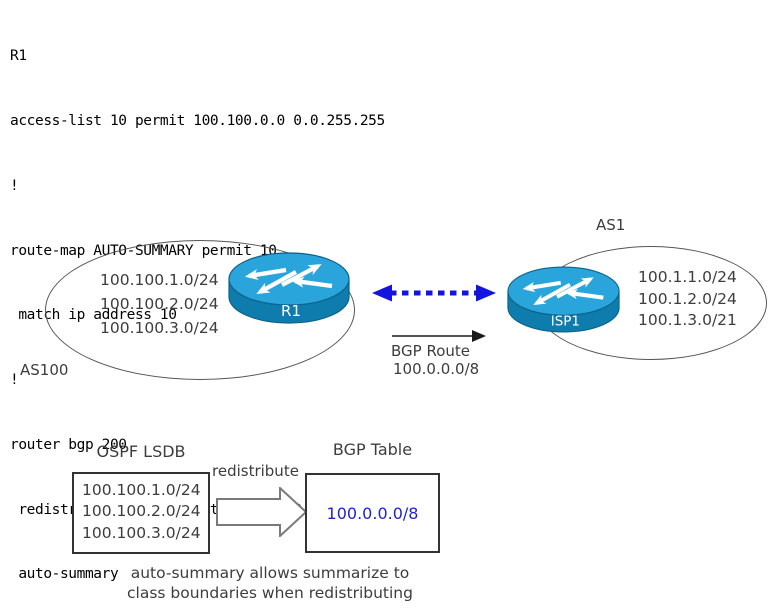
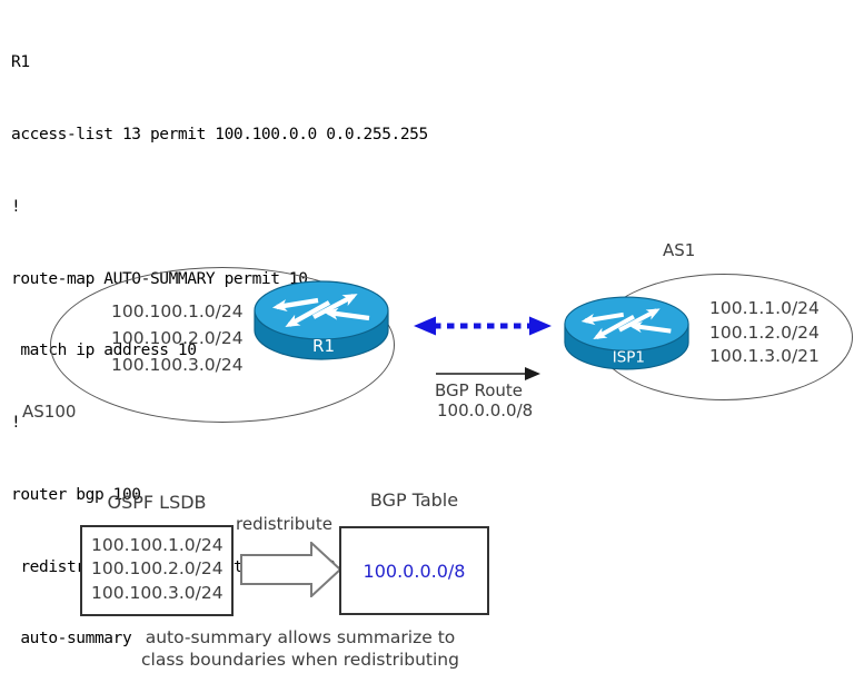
  R1
- access-list 10 permit 100.100.0.0 0.0.255.255
+ access-list 13 permit 100.100.0.0 0.0.255.255
  !
  route-map AUTO-SUMMARY permit 10
  match ip address 10
  !
- router bgp 200
+ router bgp 100
  auto-summary
  AS100
  AS1
  100.100.1.0/24
  100.100.2.0/24
  100.100.3.0/24
  100.1.1.0/24
  100.1.2.0/24
  100.1.3.0/21
  R1
  ISP1
  BGP Route
  100.0.0.0/8
  OSPF LSDB
  100.100.1.0/24
  100.100.2.0/24
  100.100.3.0/24
  redistribute
  BGP Table
  100.0.0.0/8
  auto-summary allows summarize to
  class boundaries when redistributing
